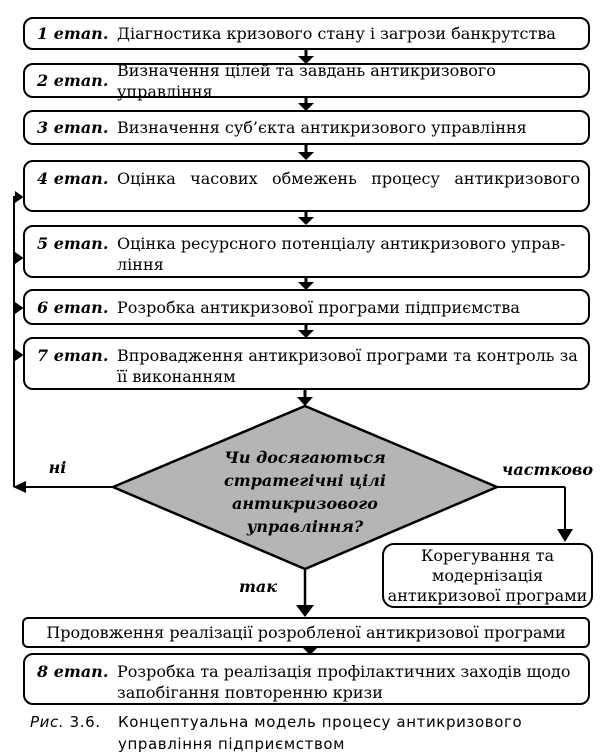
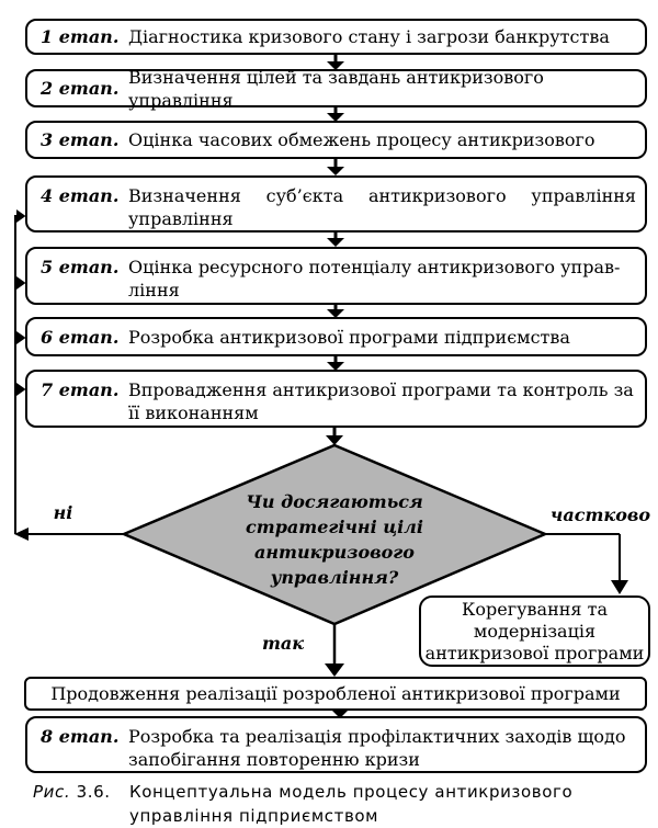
  1 етап.
  Діагностика кризового стану і загрози банкрутства
  2 етап.
  Визначення цілей та завдань антикризового управління
  3 етап.
- Визначення суб’єкта антикризового управління
+ Оцінка часових обмежень процесу антикризового
  4 етап.
- Оцінка часових обмежень процесу антикризового
+ Визначення суб’єкта антикризового управління
+ управління
  5 етап.
  Оцінка ресурсного потенціалу антикризового управ-
  ління
  6 етап.
  Розробка антикризової програми підприємства
  7 етап.
  Впровадження антикризової програми та контроль за
  її виконанням
  Продовження реалізації розробленої антикризової програми
  Корегування та модернізація антикризової програми
  8 етап.
  Розробка та реалізація профілактичних заходів щодо
  запобігання повторенню кризи
  Чи досягаються стратегічні цілі антикризового управління?
  ні
  так
  частково
  Рис. 3.6.
  Концептуальна модель процесу антикризового управління підприємством
